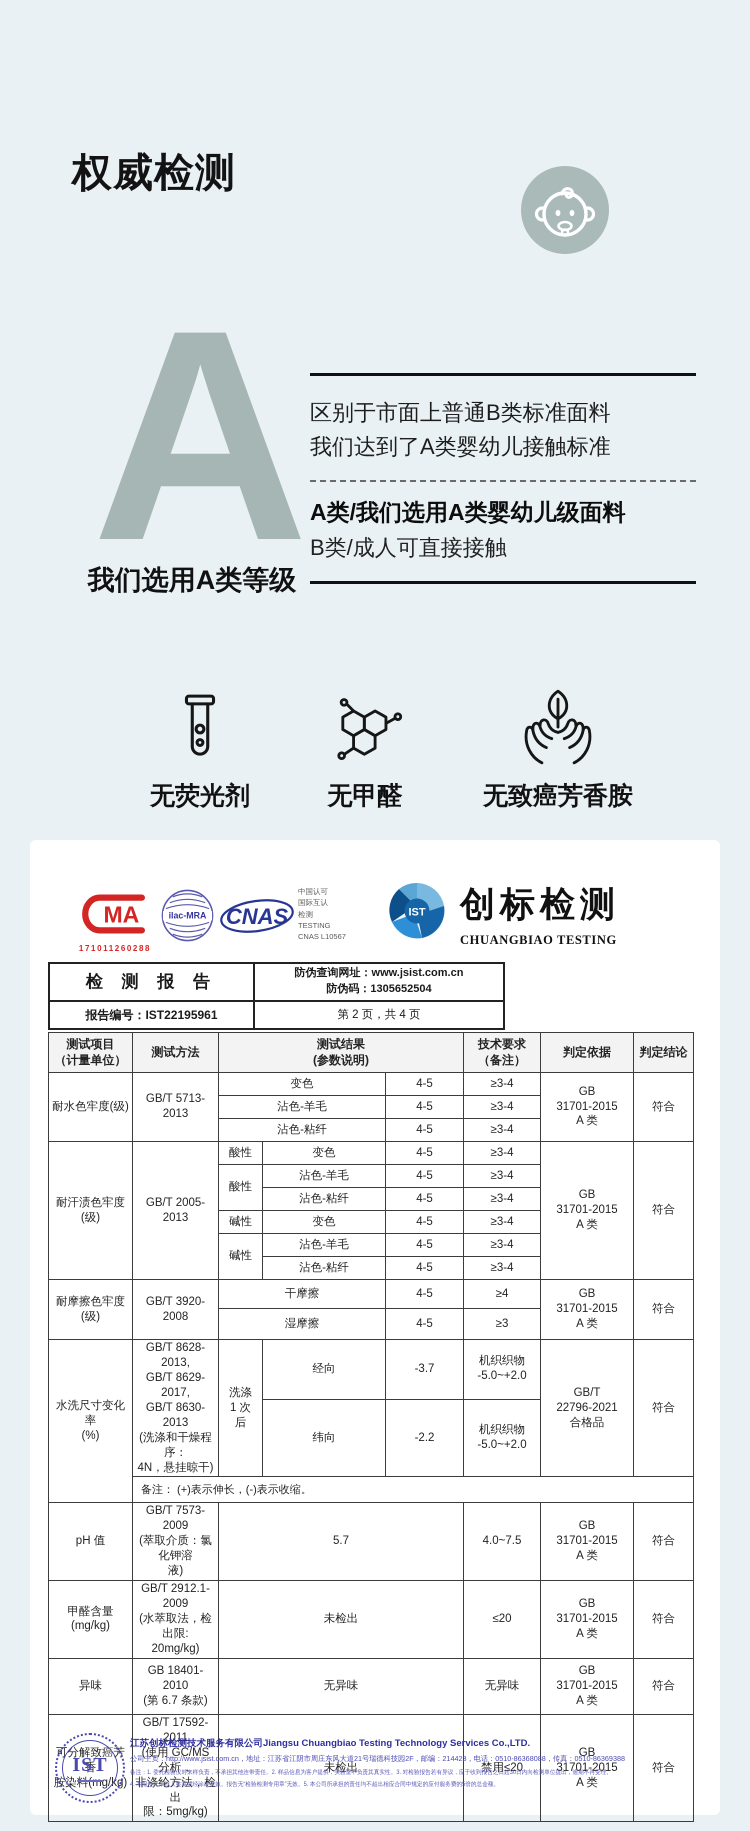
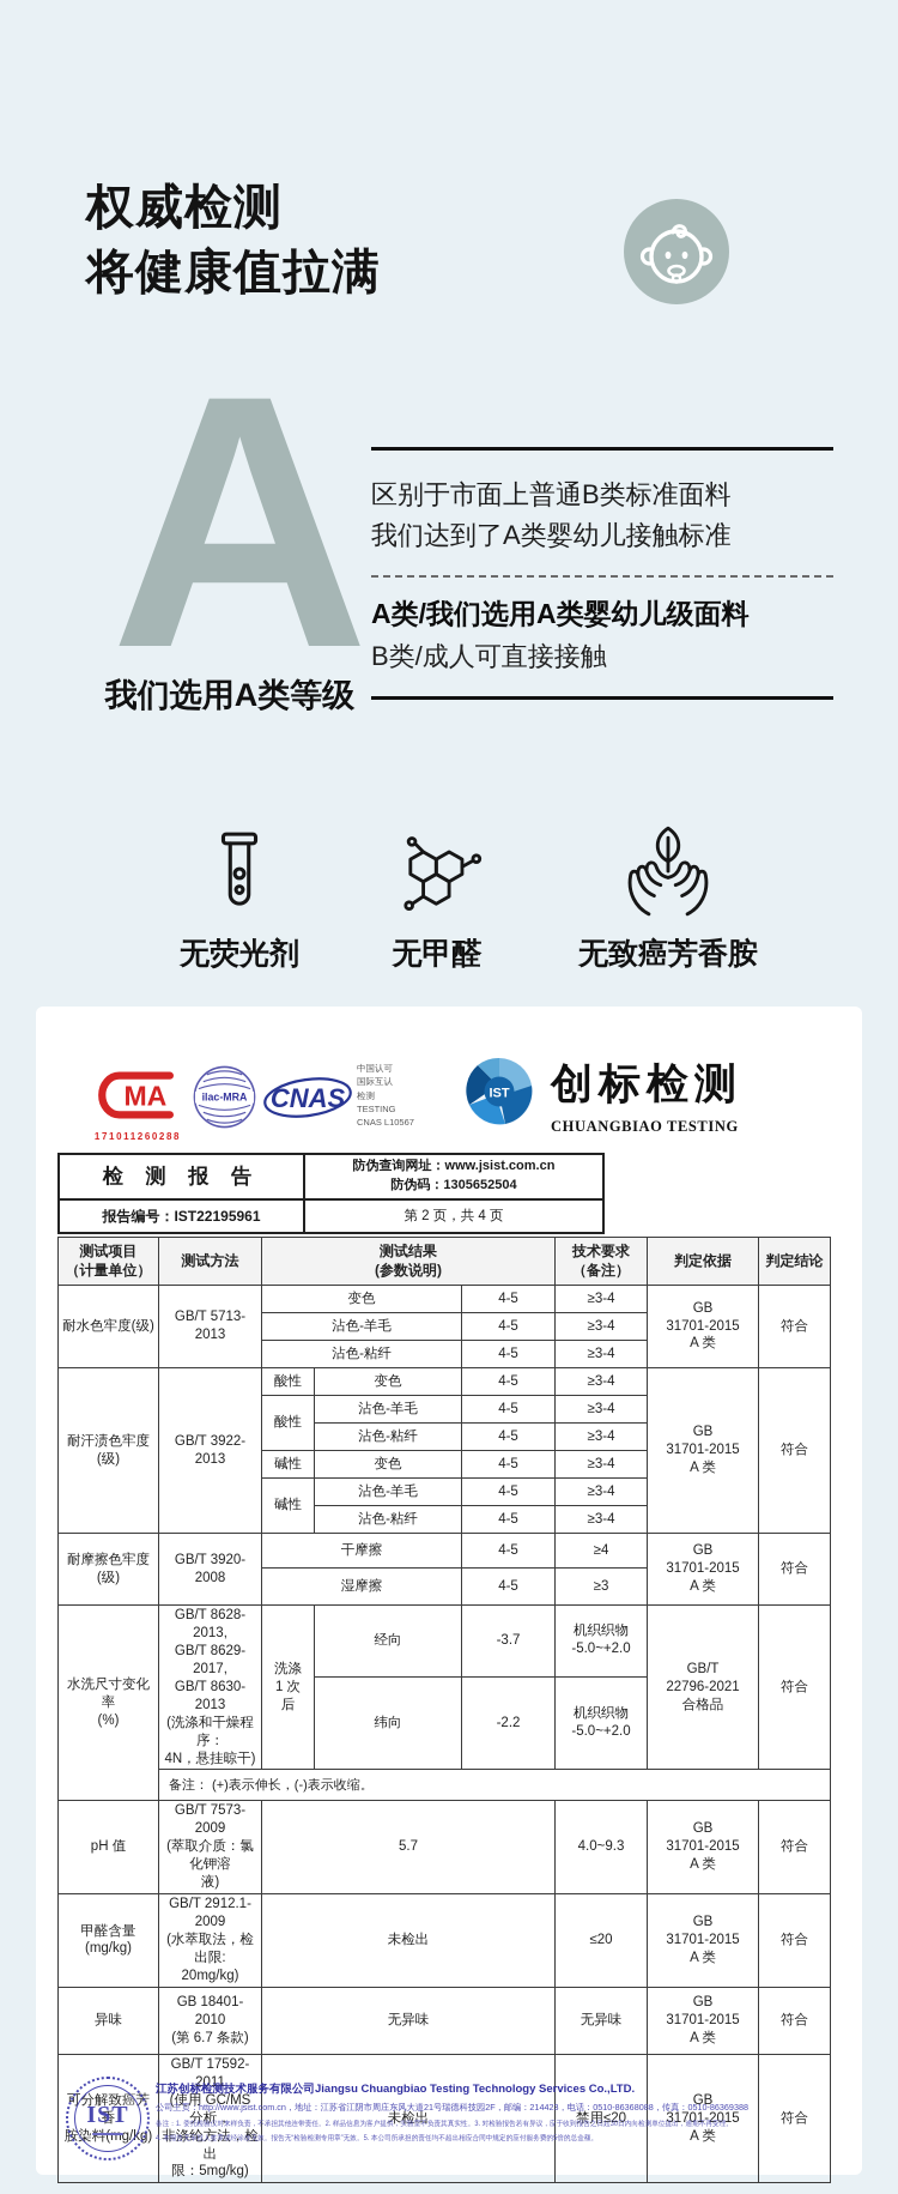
  权威检测
+ 将健康值拉满
  A
  我们选用A类等级
  区别于市面上普通B类标准面料
  我们达到了A类婴幼儿接触标准
  A类/我们选用A类婴幼儿级面料
  B类/成人可直接接触
  无荧光剂
  无甲醛
  无致癌芳香胺
  MA
  171011260288
  ilac-MRA
  CNAS
  中国认可
  国际互认
  检测
  TESTING
  CNAS L10567
  IST
  创标检测
  CHUANGBIAO TESTING
  检 测 报 告	防伪查询网址：www.jsist.com.cn 防伪码：1305652504
  报告编号：IST22195961	第 2 页，共 4 页
  测试项目 （计量单位）	测试方法	测试结果 (参数说明)	技术要求 （备注）	判定依据	判定结论
  耐水色牢度(级)	GB/T 5713-2013	变色	4-5	≥3-4	GB 31701-2015 A 类	符合
  沾色-羊毛	4-5	≥3-4
  沾色-粘纤	4-5	≥3-4
- 耐汗渍色牢度 (级)	GB/T 2005-2013	酸性	变色	4-5	≥3-4	GB 31701-2015 A 类	符合
+ 耐汗渍色牢度 (级)	GB/T 3922-2013	酸性	变色	4-5	≥3-4	GB 31701-2015 A 类	符合
  酸性	沾色-羊毛	4-5	≥3-4
  沾色-粘纤	4-5	≥3-4
  碱性	变色	4-5	≥3-4
  碱性	沾色-羊毛	4-5	≥3-4
  沾色-粘纤	4-5	≥3-4
  耐摩擦色牢度 (级)	GB/T 3920-2008	干摩擦	4-5	≥4	GB 31701-2015 A 类	符合
  湿摩擦	4-5	≥3
  水洗尺寸变化率 (%)	GB/T 8628-2013, GB/T 8629-2017, GB/T 8630-2013 (洗涤和干燥程序： 4N，悬挂晾干)	洗涤 1 次 后	经向	-3.7	机织织物 -5.0~+2.0	GB/T 22796-2021 合格品	符合
  纬向	-2.2	机织织物 -5.0~+2.0
  备注： (+)表示伸长，(-)表示收缩。
- pH 值	GB/T 7573-2009 (萃取介质：氯化钾溶 液)	5.7	4.0~7.5	GB 31701-2015 A 类	符合
+ pH 值	GB/T 7573-2009 (萃取介质：氯化钾溶 液)	5.7	4.0~9.3	GB 31701-2015 A 类	符合
  甲醛含量 (mg/kg)	GB/T 2912.1-2009 (水萃取法，检出限: 20mg/kg)	未检出	≤20	GB 31701-2015 A 类	符合
  异味	GB 18401-2010 (第 6.7 条款)	无异味	无异味	GB 31701-2015 A 类	符合
  可分解致癌芳香 胺染料(mg/kg)	GB/T 17592-2011 (使用 GC/MS 分析， 非涤纶方法，检出 限：5mg/kg)	未检出	禁用≤20	GB 31701-2015 A 类	符合
  IST
  江苏创标检测技术服务有限公司Jiangsu Chuangbiao Testing Technology Services Co.,LTD.
  公司主页：http://www.jsist.com.cn，地址：江苏省江阴市周庄东风大道21号瑞德科技园2F，邮编：214423，电话：0510-86368088，传真：0510-86369388
